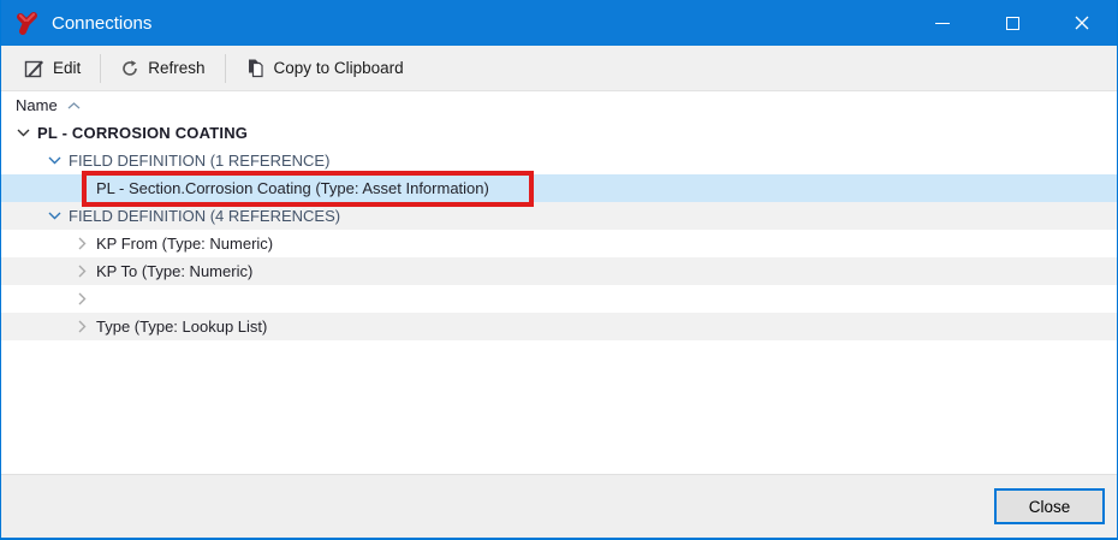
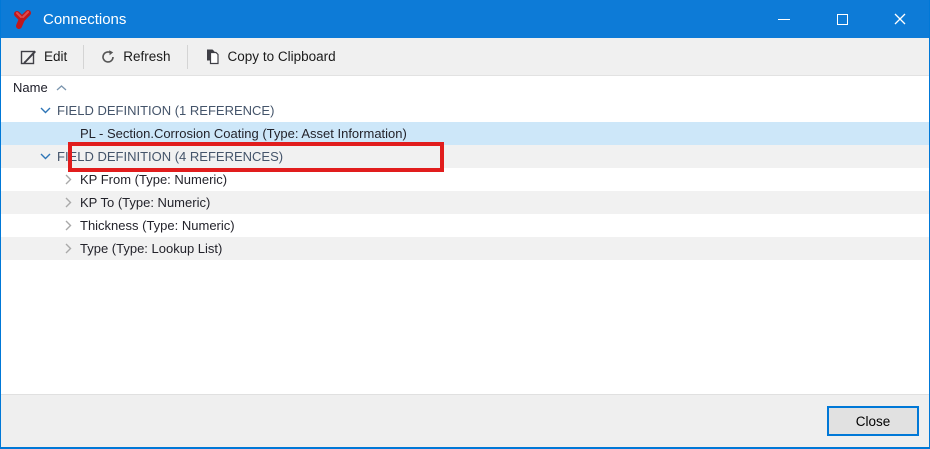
  Connections
  Edit
  Refresh
  Copy to Clipboard
  Name
- PL - CORROSION COATING
  FIELD DEFINITION (1 REFERENCE)
  PL - Section.Corrosion Coating (Type: Asset Information)
  FIELD DEFINITION (4 REFERENCES)
  KP From (Type: Numeric)
  KP To (Type: Numeric)
+ Thickness (Type: Numeric)
  Type (Type: Lookup List)
  Close
